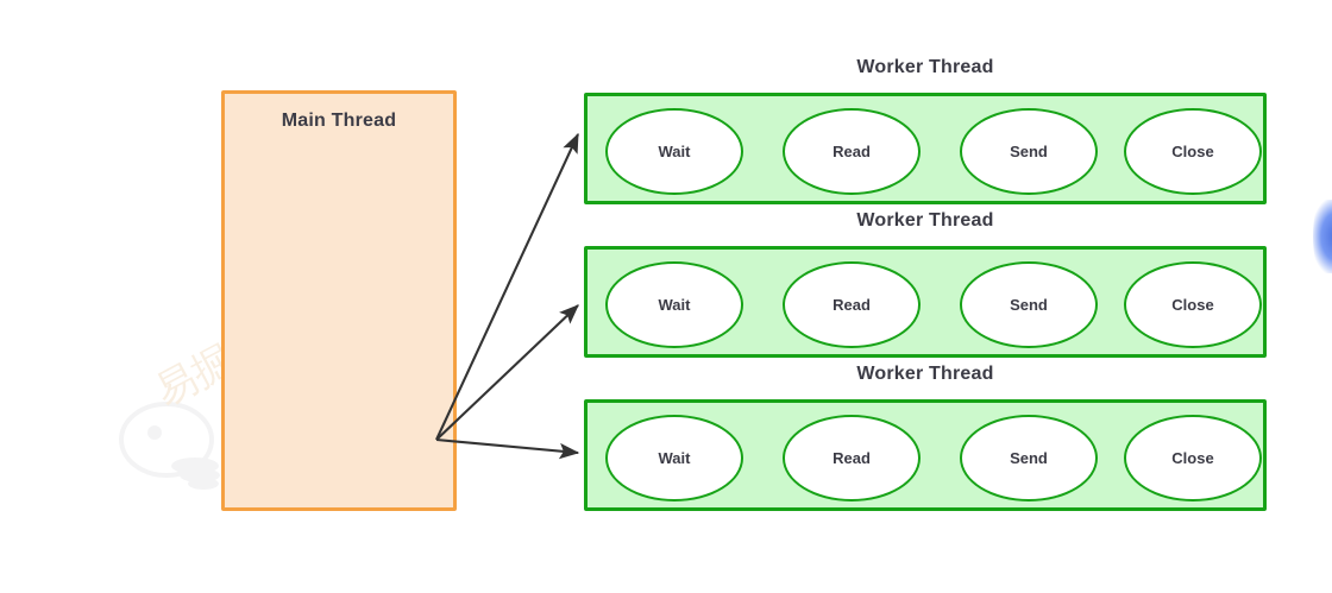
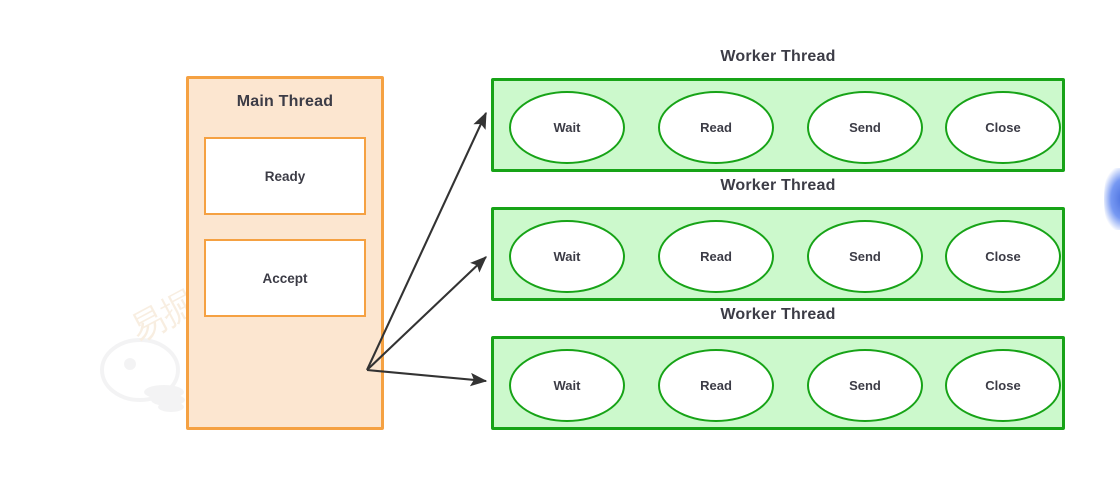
  Main Thread
+ Ready
+ Accept
  Worker Thread
  Wait
  Read
  Send
  Close
  Worker Thread
  Wait
  Read
  Send
  Close
  Worker Thread
  Wait
  Read
  Send
  Close
